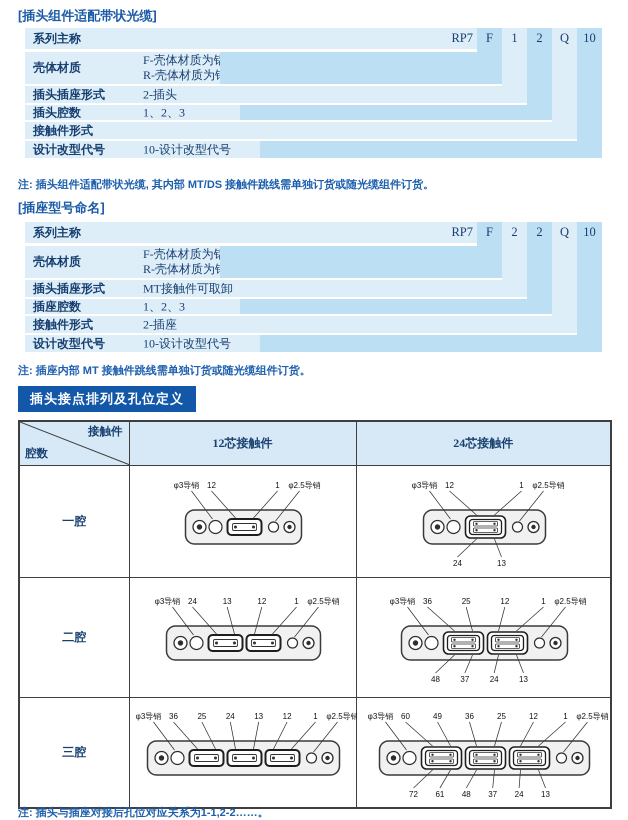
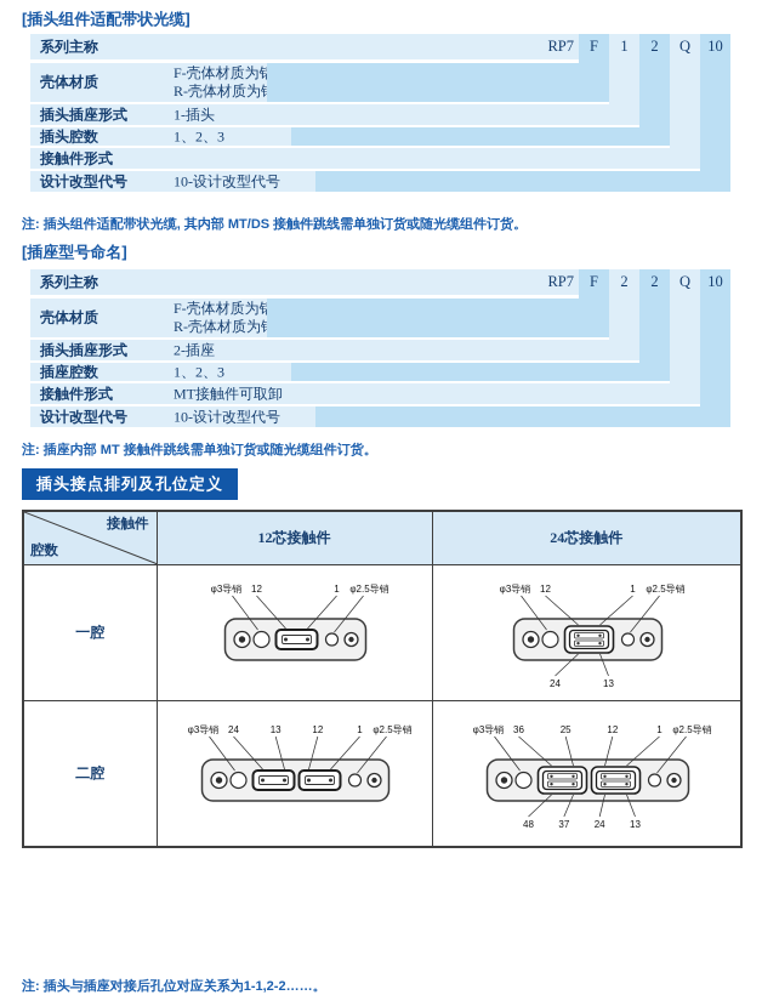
  [插头组件适配带状光缆]
  系列主称
  壳体材质
  插头插座形式
- 2-插头
+ 1-插头
  插头腔数
  1、2、3
  接触件形式
  设计改型代号
  10-设计改型代号
  RP7
  F
  1
  2
  Q
  10
  注: 插头组件适配带状光缆, 其内部 MT/DS 接触件跳线需单独订货或随光缆组件订货。
  [插座型号命名]
  系列主称
  壳体材质
  插头插座形式
- MT接触件可取卸
+ 2-插座
  插座腔数
  1、2、3
  接触件形式
- 2-插座
+ MT接触件可取卸
  设计改型代号
  10-设计改型代号
  RP7
  F
  2
  2
  Q
  10
  注: 插座内部 MT 接触件跳线需单独订货或随光缆组件订货。
  插头接点排列及孔位定义
  接触件 腔数	12芯接触件	24芯接触件
  一腔	φ3导销 φ2.5导销12 1	φ3导销 φ2.5导销12 1 24 13
  二腔	φ3导销 φ2.5导销24 13 12 1	φ3导销 φ2.5导销36 25 12 1 48 37 24 13
- 三腔	φ3导销 φ2.5导销36 25 24 13 12 1	φ3导销 φ2.5导销60 49 36 25 12 1 72 61 48 37 24 13
  注: 插头与插座对接后孔位对应关系为1-1,2-2……。
